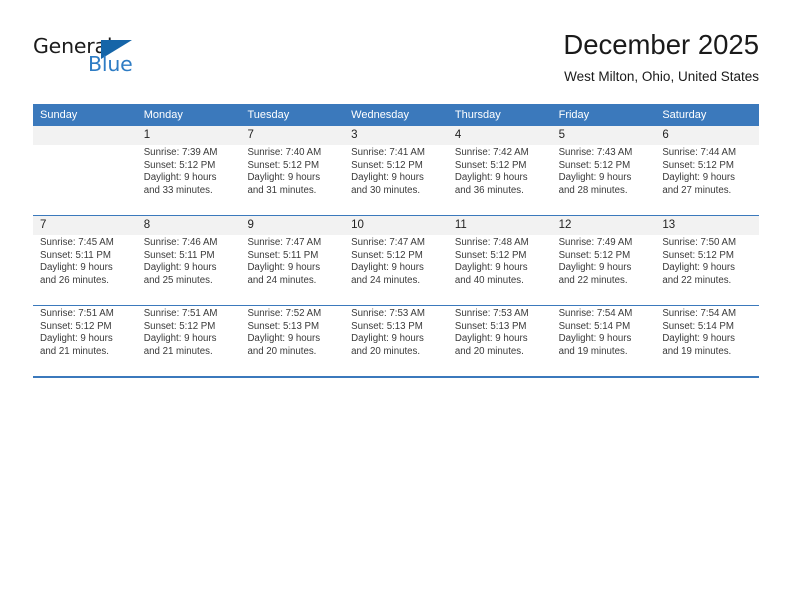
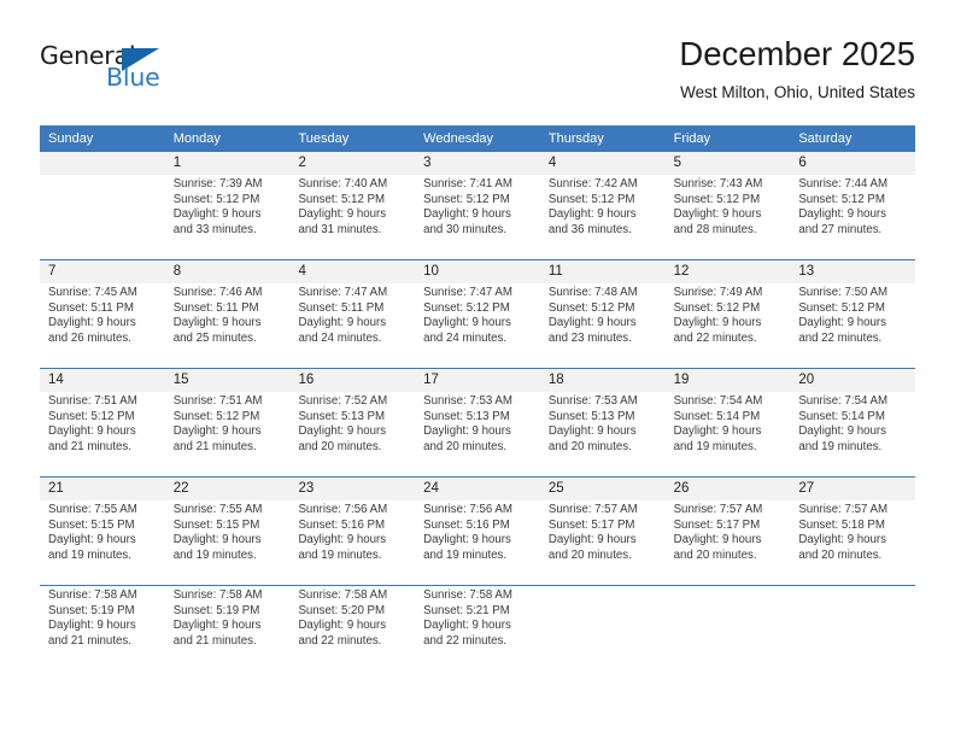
  General
  Blue
  December 2025
  West Milton, Ohio, United States
  Sunday	Monday	Tuesday	Wednesday	Thursday	Friday	Saturday
- 	1	7	3	4	5	6
+ 	1	2	3	4	5	6
  	Sunrise: 7:39 AMSunset: 5:12 PMDaylight: 9 hoursand 33 minutes.	Sunrise: 7:40 AMSunset: 5:12 PMDaylight: 9 hoursand 31 minutes.	Sunrise: 7:41 AMSunset: 5:12 PMDaylight: 9 hoursand 30 minutes.	Sunrise: 7:42 AMSunset: 5:12 PMDaylight: 9 hoursand 36 minutes.	Sunrise: 7:43 AMSunset: 5:12 PMDaylight: 9 hoursand 28 minutes.	Sunrise: 7:44 AMSunset: 5:12 PMDaylight: 9 hoursand 27 minutes.
- 7	8	9	10	11	12	13
+ 7	8	4	10	11	12	13
- Sunrise: 7:45 AMSunset: 5:11 PMDaylight: 9 hoursand 26 minutes.	Sunrise: 7:46 AMSunset: 5:11 PMDaylight: 9 hoursand 25 minutes.	Sunrise: 7:47 AMSunset: 5:11 PMDaylight: 9 hoursand 24 minutes.	Sunrise: 7:47 AMSunset: 5:12 PMDaylight: 9 hoursand 24 minutes.	Sunrise: 7:48 AMSunset: 5:12 PMDaylight: 9 hoursand 40 minutes.	Sunrise: 7:49 AMSunset: 5:12 PMDaylight: 9 hoursand 22 minutes.	Sunrise: 7:50 AMSunset: 5:12 PMDaylight: 9 hoursand 22 minutes.
+ Sunrise: 7:45 AMSunset: 5:11 PMDaylight: 9 hoursand 26 minutes.	Sunrise: 7:46 AMSunset: 5:11 PMDaylight: 9 hoursand 25 minutes.	Sunrise: 7:47 AMSunset: 5:11 PMDaylight: 9 hoursand 24 minutes.	Sunrise: 7:47 AMSunset: 5:12 PMDaylight: 9 hoursand 24 minutes.	Sunrise: 7:48 AMSunset: 5:12 PMDaylight: 9 hoursand 23 minutes.	Sunrise: 7:49 AMSunset: 5:12 PMDaylight: 9 hoursand 22 minutes.	Sunrise: 7:50 AMSunset: 5:12 PMDaylight: 9 hoursand 22 minutes.
+ 14	15	16	17	18	19	20
  Sunrise: 7:51 AMSunset: 5:12 PMDaylight: 9 hoursand 21 minutes.	Sunrise: 7:51 AMSunset: 5:12 PMDaylight: 9 hoursand 21 minutes.	Sunrise: 7:52 AMSunset: 5:13 PMDaylight: 9 hoursand 20 minutes.	Sunrise: 7:53 AMSunset: 5:13 PMDaylight: 9 hoursand 20 minutes.	Sunrise: 7:53 AMSunset: 5:13 PMDaylight: 9 hoursand 20 minutes.	Sunrise: 7:54 AMSunset: 5:14 PMDaylight: 9 hoursand 19 minutes.	Sunrise: 7:54 AMSunset: 5:14 PMDaylight: 9 hoursand 19 minutes.
+ 21	22	23	24	25	26	27
+ Sunrise: 7:55 AMSunset: 5:15 PMDaylight: 9 hoursand 19 minutes.	Sunrise: 7:55 AMSunset: 5:15 PMDaylight: 9 hoursand 19 minutes.	Sunrise: 7:56 AMSunset: 5:16 PMDaylight: 9 hoursand 19 minutes.	Sunrise: 7:56 AMSunset: 5:16 PMDaylight: 9 hoursand 19 minutes.	Sunrise: 7:57 AMSunset: 5:17 PMDaylight: 9 hoursand 20 minutes.	Sunrise: 7:57 AMSunset: 5:17 PMDaylight: 9 hoursand 20 minutes.	Sunrise: 7:57 AMSunset: 5:18 PMDaylight: 9 hoursand 20 minutes.
+ Sunrise: 7:58 AMSunset: 5:19 PMDaylight: 9 hoursand 21 minutes.	Sunrise: 7:58 AMSunset: 5:19 PMDaylight: 9 hoursand 21 minutes.	Sunrise: 7:58 AMSunset: 5:20 PMDaylight: 9 hoursand 22 minutes.	Sunrise: 7:58 AMSunset: 5:21 PMDaylight: 9 hoursand 22 minutes.
